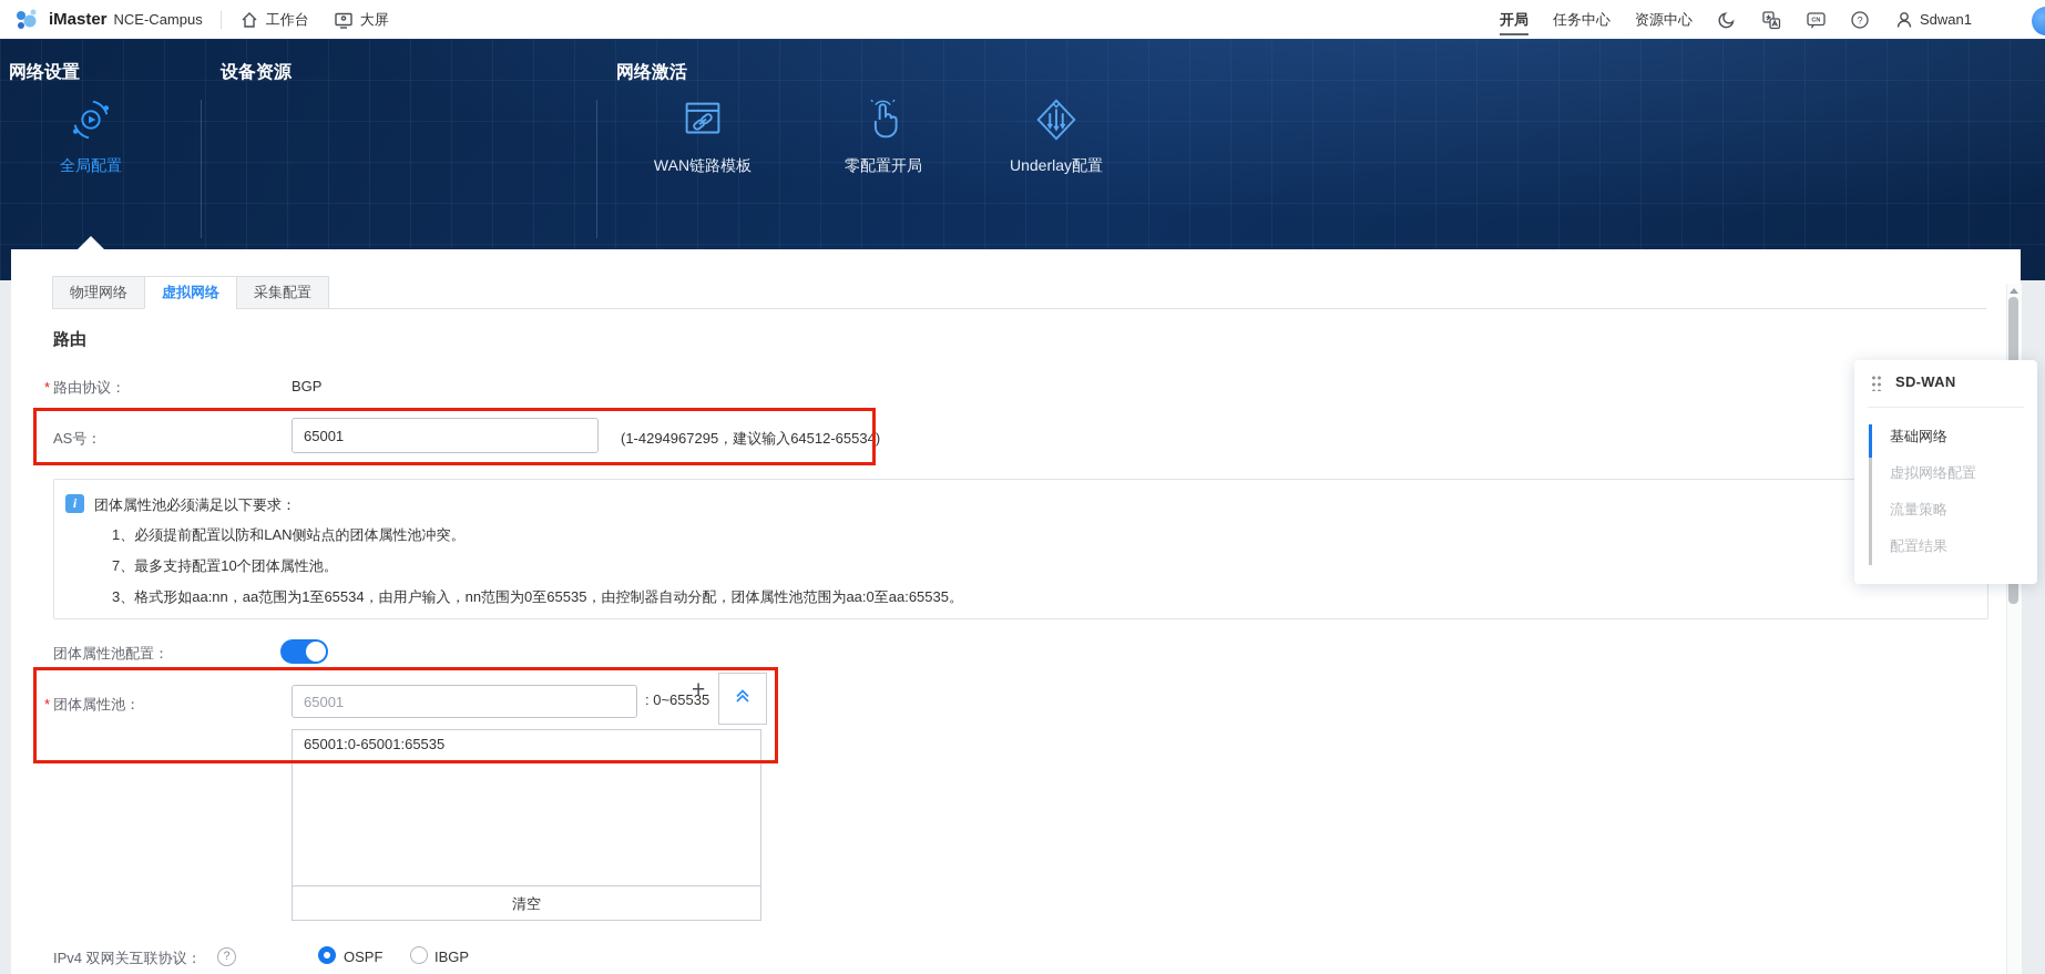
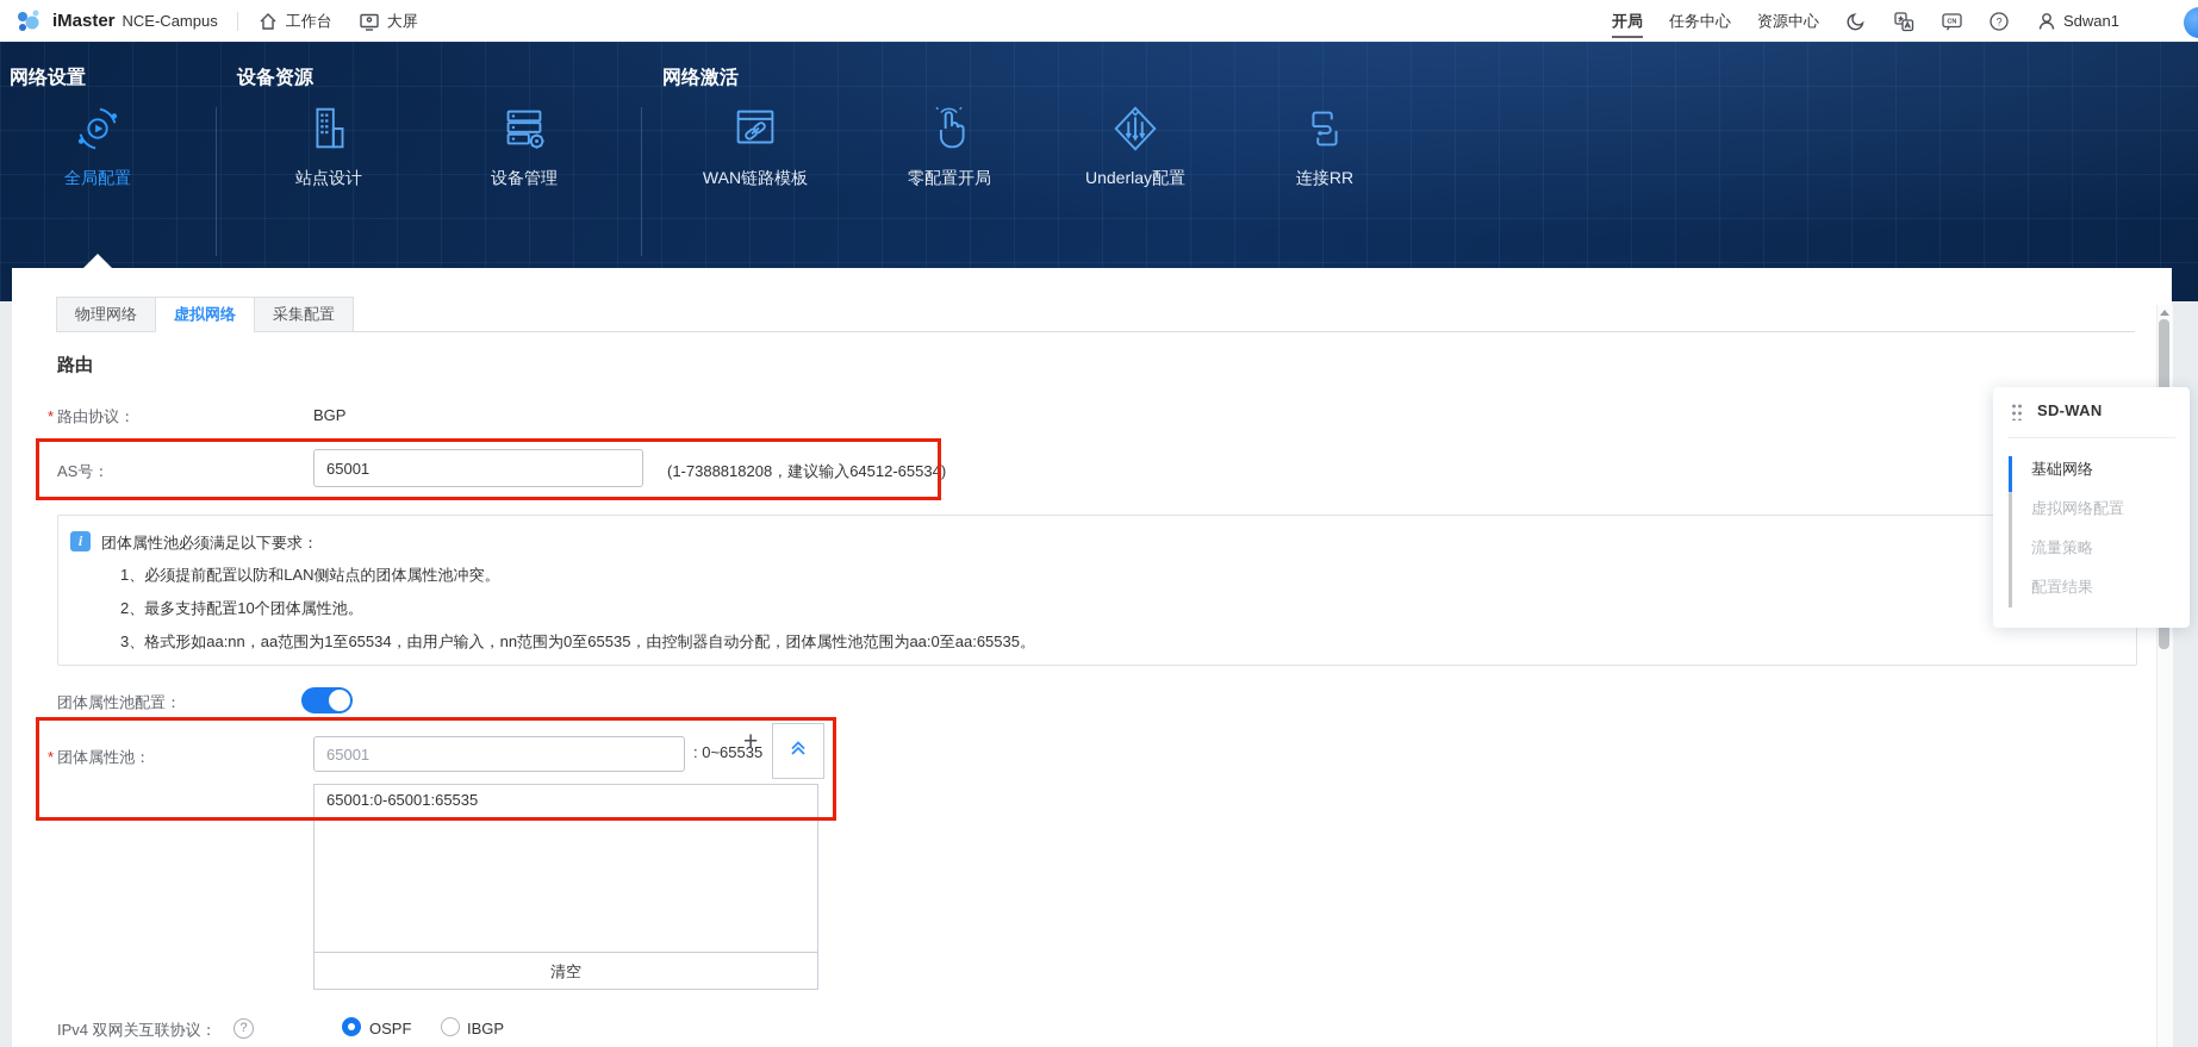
  iMaster
  NCE-Campus
  工作台
  大屏
  开局
  任务中心
  资源中心
  ?
  Sdwan1
  网络设置
  设备资源
  网络激活
  全局配置
+ 站点设计
+ 设备管理
  WAN链路模板
  零配置开局
  Underlay配置
+ 连接RR
  物理网络
  虚拟网络
  采集配置
  路由
  * 路由协议：
  BGP
  AS号：
  65001
- (1-4294967295，建议输入64512-65534)
+ (1-7388818208，建议输入64512-65534)
  i
  团体属性池必须满足以下要求：
  1、必须提前配置以防和LAN侧站点的团体属性池冲突。
- 7、最多支持配置10个团体属性池。
+ 2、最多支持配置10个团体属性池。
  3、格式形如aa:nn，aa范围为1至65534，由用户输入，nn范围为0至65535，由控制器自动分配，团体属性池范围为aa:0至aa:65535。
  团体属性池配置：
  * 团体属性池：
  65001
  : 0~65535
  +
  65001:0-65001:65535
  清空
  IPv4 双网关互联协议：
  ?
  OSPF
  IBGP
  SD-WAN
  基础网络
  虚拟网络配置
  流量策略
  配置结果
